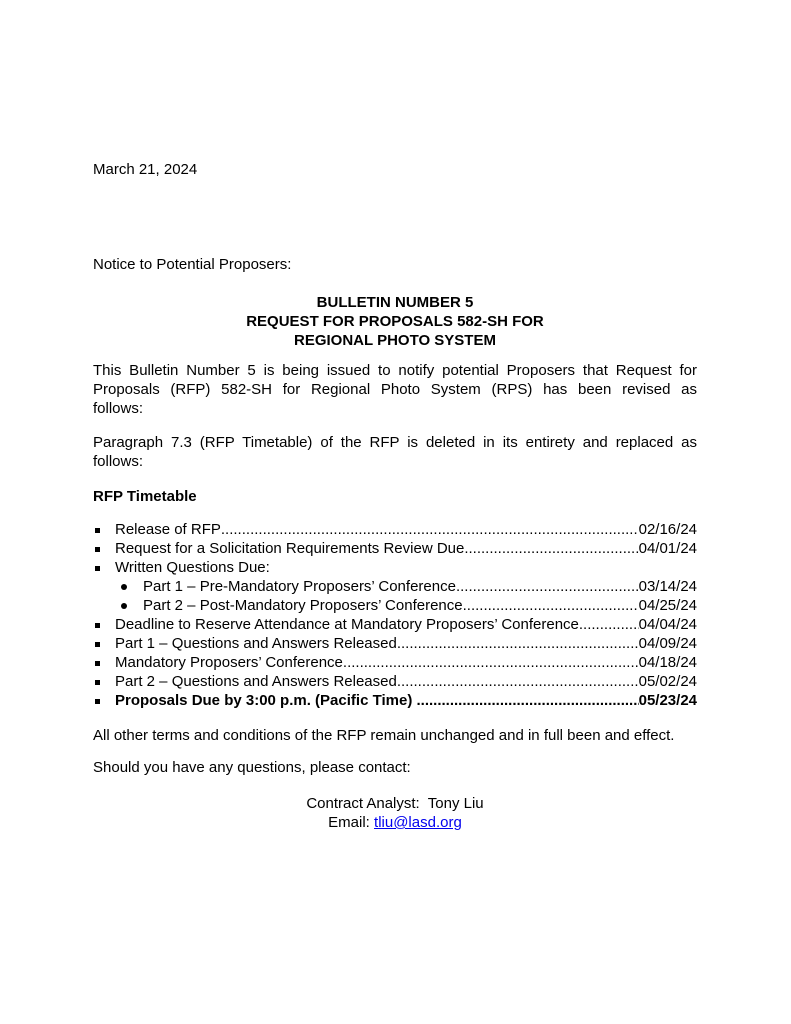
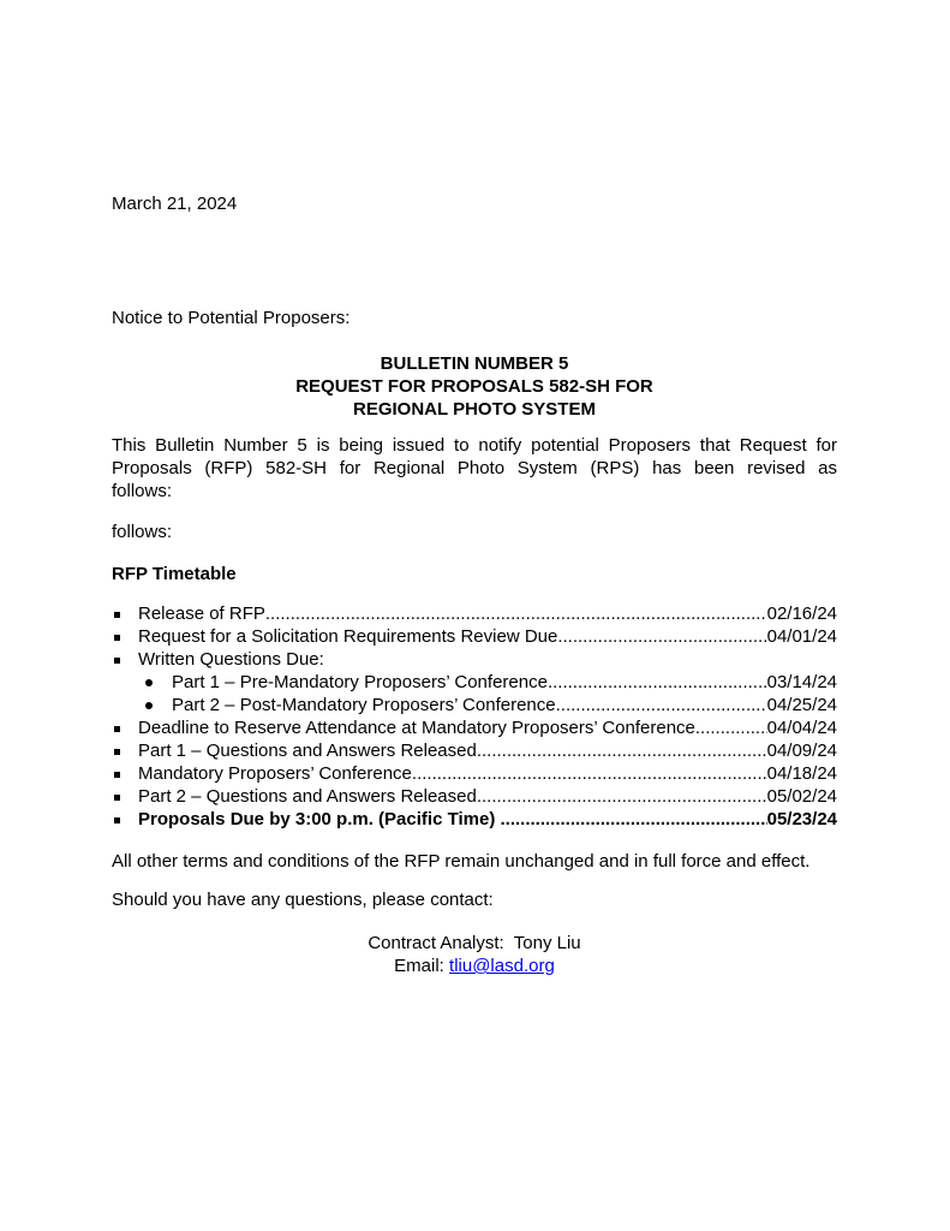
  March 21, 2024
  Notice to Potential Proposers:
  BULLETIN NUMBER 5
  REQUEST FOR PROPOSALS 582-SH FOR
  REGIONAL PHOTO SYSTEM
  This Bulletin Number 5 is being issued to notify potential Proposers that Request for
  Proposals (RFP) 582-SH for Regional Photo System (RPS) has been revised as
  follows:
- Paragraph 7.3 (RFP Timetable) of the RFP is deleted in its entirety and replaced as
  follows:
  RFP Timetable
  Release of RFP
  02/16/24
  Request for a Solicitation Requirements Review Due
  04/01/24
  Written Questions Due:
  Part 1 – Pre-Mandatory Proposers’ Conference
  03/14/24
  Part 2 – Post-Mandatory Proposers’ Conference
  04/25/24
  Deadline to Reserve Attendance at Mandatory Proposers’ Conference
  04/04/24
  Part 1 – Questions and Answers Released
  04/09/24
  Mandatory Proposers’ Conference
  04/18/24
  Part 2 – Questions and Answers Released
  05/02/24
  Proposals Due by 3:00 p.m. (Pacific Time)
  05/23/24
- All other terms and conditions of the RFP remain unchanged and in full been and effect.
+ All other terms and conditions of the RFP remain unchanged and in full force and effect.
  Should you have any questions, please contact:
  Contract Analyst: Tony Liu
  Email: tliu@lasd.org
